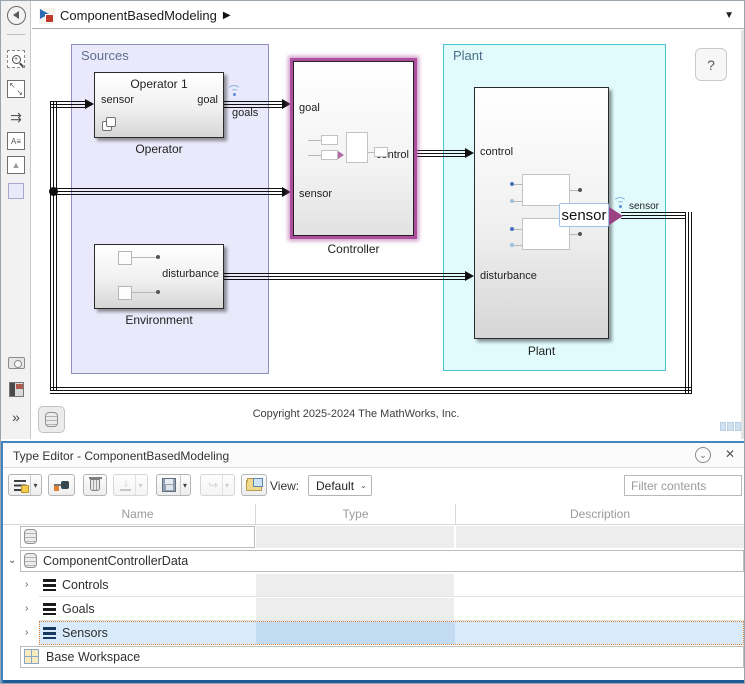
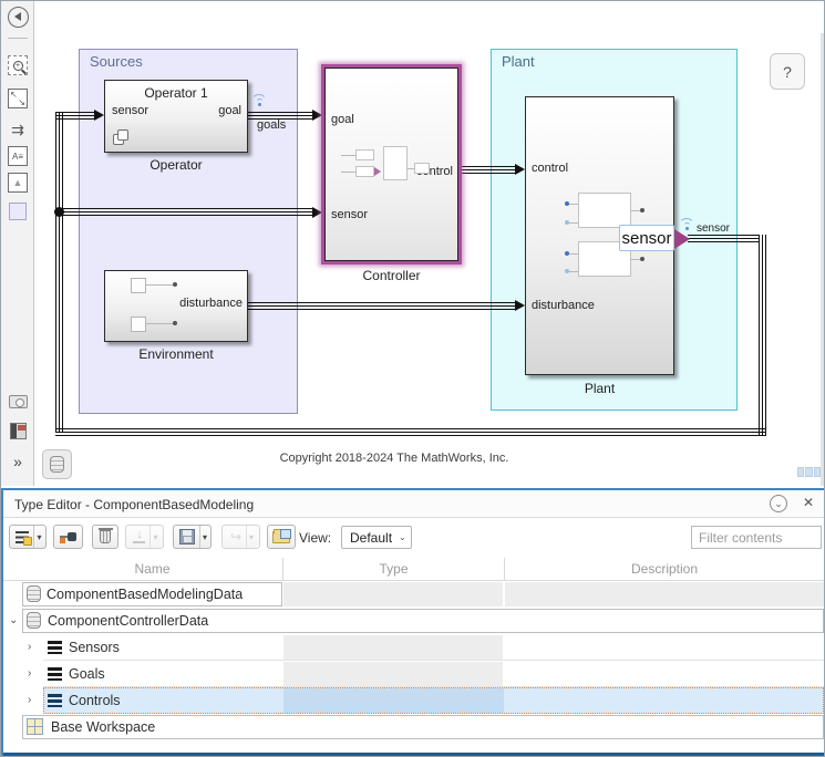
  ↖
  ↘
  ⇉
  A≡
  ▲
  »
- ComponentBasedModeling
- ▶
- ▼
  Sources
  Plant
  Operator 1
  sensor
  goal
  Operator
  goals
  disturbance
  Environment
  goal
  sensor
  ntrol
  Controller
  control
  disturbance
  Plant
  sensor
  sensor
- Copyright 2025-2024 The MathWorks, Inc.
+ Copyright 2018-2024 The MathWorks, Inc.
  ?
  Type Editor - ComponentBasedModeling
  ⌄
  ✕
  ▾
  ↓
  ▾
  ▾
  ↪
  ▾
  View:
  Default
  ⌄
  Filter contents
  Name
  Type
  Description
+ ComponentBasedModelingData
  ⌄
  ComponentControllerData
  ›
- Controls
+ Sensors
  ›
  Goals
  ›
- Sensors
+ Controls
  Base Workspace
